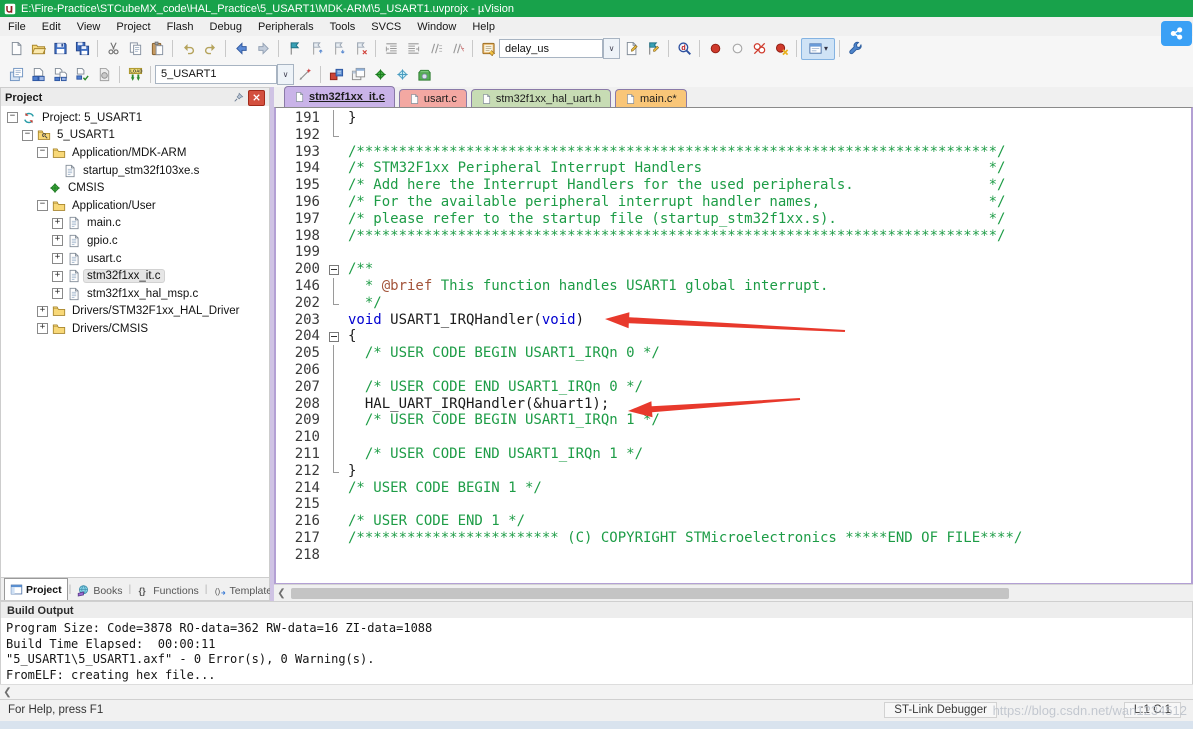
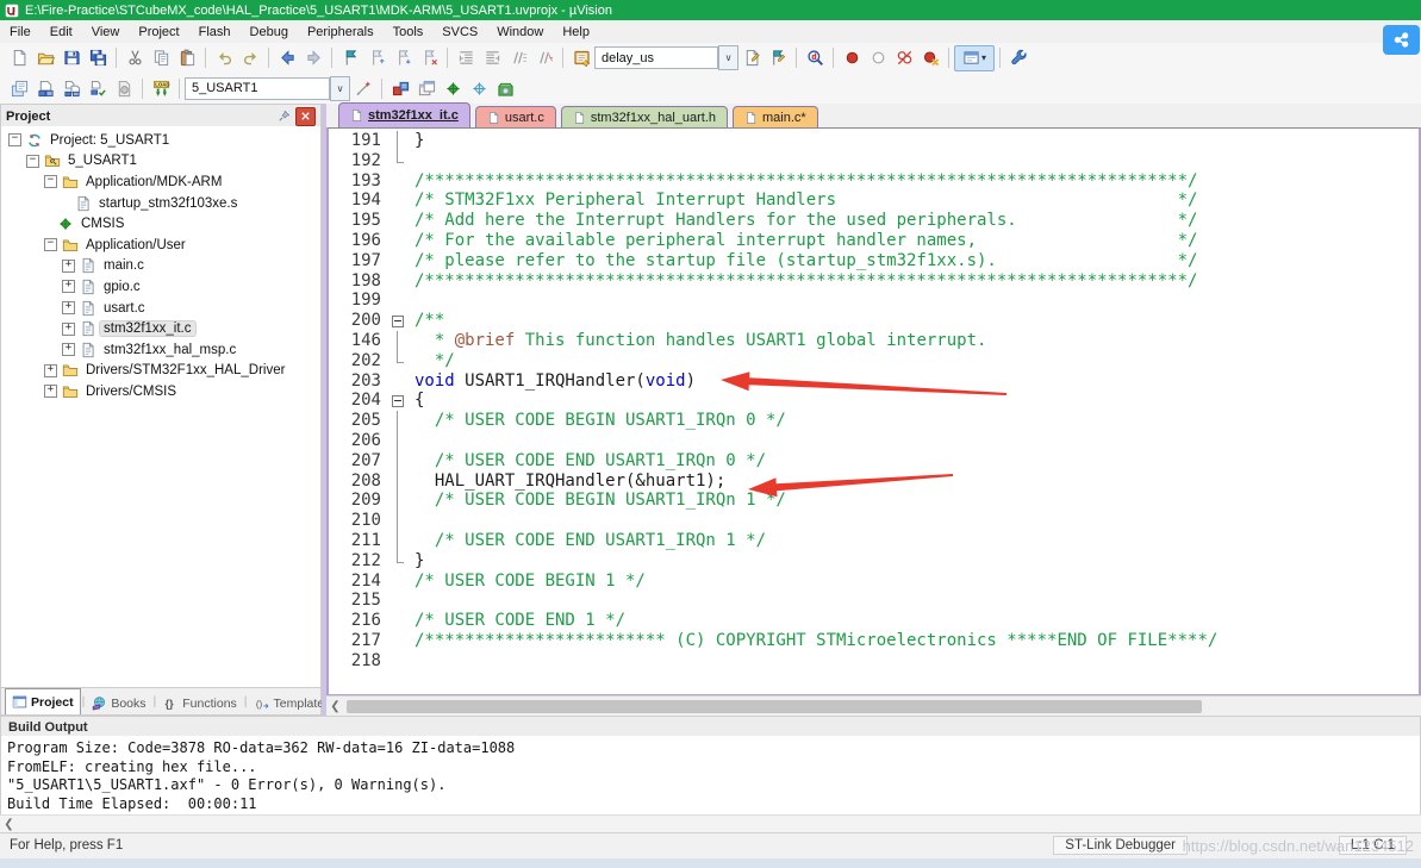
  E:\Fire-Practice\STCubeMX_code\HAL_Practice\5_USART1\MDK-ARM\5_USART1.uvprojx - µVision
  File
  Edit
  View
  Project
  Flash
  Debug
  Peripherals
  Tools
  SVCS
  Window
  Help
  delay_us
  ∨
  ▾
  5_USART1
  ∨
  Project
  −
  Project: 5_USART1
  −
  5_USART1
  −
  Application/MDK-ARM
  startup_stm32f103xe.s
  CMSIS
  −
  Application/User
  +
  main.c
  +
  gpio.c
  +
  usart.c
  +
  stm32f1xx_it.c
  +
  stm32f1xx_hal_msp.c
  +
  Drivers/STM32F1xx_HAL_Driver
  +
  Drivers/CMSIS
  Project
  |
  Books
  |
  {}
  Functions
  |
  ()
  Templat
  stm32f1xx_it.c
  usart.c
  stm32f1xx_hal_uart.h
  main.c*
  191
  }
  192
  193
  /****************************************************************************/
  194
  /* STM32F1xx Peripheral Interrupt Handlers */
  195
  /* Add here the Interrupt Handlers for the used peripherals. */
  196
  /* For the available peripheral interrupt handler names, */
  197
  /* please refer to the startup file (startup_stm32f1xx.s). */
  198
  /****************************************************************************/
  199
  200
  /**
  146
  * @brief This function handles USART1 global interrupt.
  202
  */
  203
  void USART1_IRQHandler(void)
  204
  {
  205
  /* USER CODE BEGIN USART1_IRQn 0 */
  206
  207
  /* USER CODE END USART1_IRQn 0 */
  208
  HAL_UART_IRQHandler(&huart1);
  209
  /* USER CODE BEGIN USART1_IRQn 1 */
  210
  211
  /* USER CODE END USART1_IRQn 1 */
  212
  }
  214
  /* USER CODE BEGIN 1 */
  215
  216
  /* USER CODE END 1 */
  217
  /************************ (C) COPYRIGHT STMicroelectronics *****END OF FILE****/
  218
  ❮
  Build Output
  Program Size: Code=3878 RO-data=362 RW-data=16 ZI-data=1088
- Build Time Elapsed: 00:00:11
+ FromELF: creating hex file...
  "5_USART1\5_USART1.axf" - 0 Error(s), 0 Warning(s).
- FromELF: creating hex file...
+ Build Time Elapsed: 00:00:11
  ❮
  For Help, press F1
  ST-Link Debugger
  L:1 C:1
  https://blog.csdn.net/wan1234512
